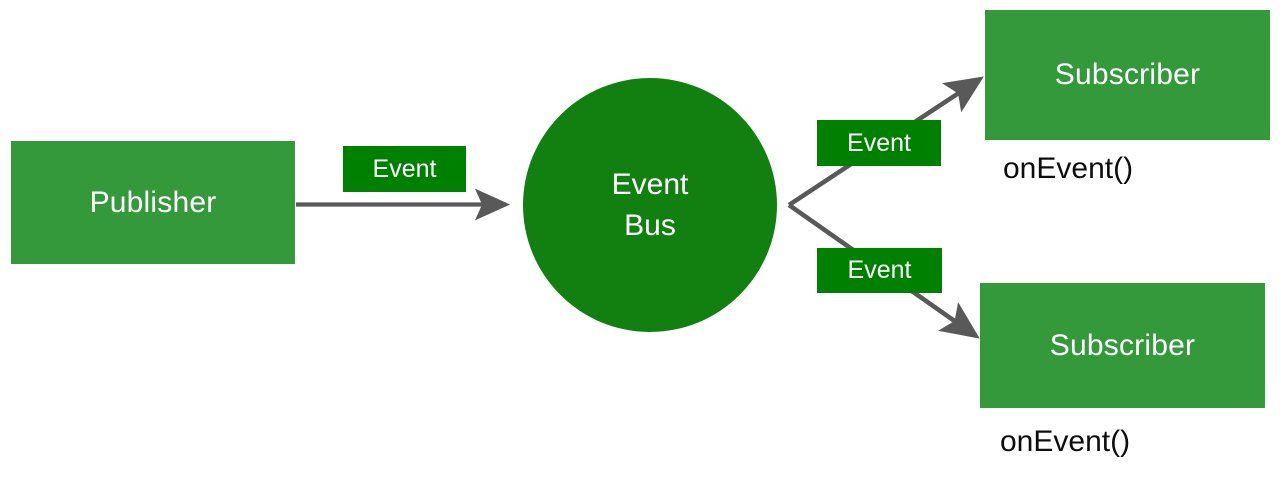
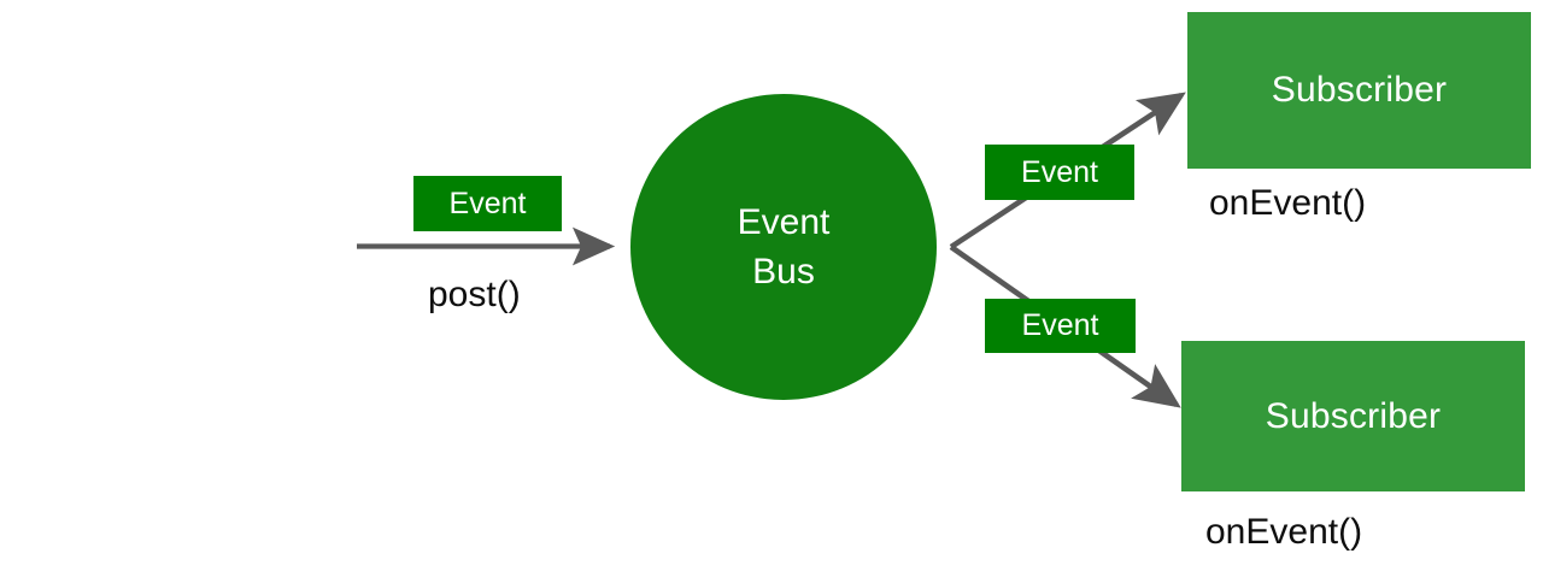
- Publisher
  Event
  Bus
  Subscriber
  Subscriber
  Event
  Event
  Event
+ post()
  onEvent()
  onEvent()
